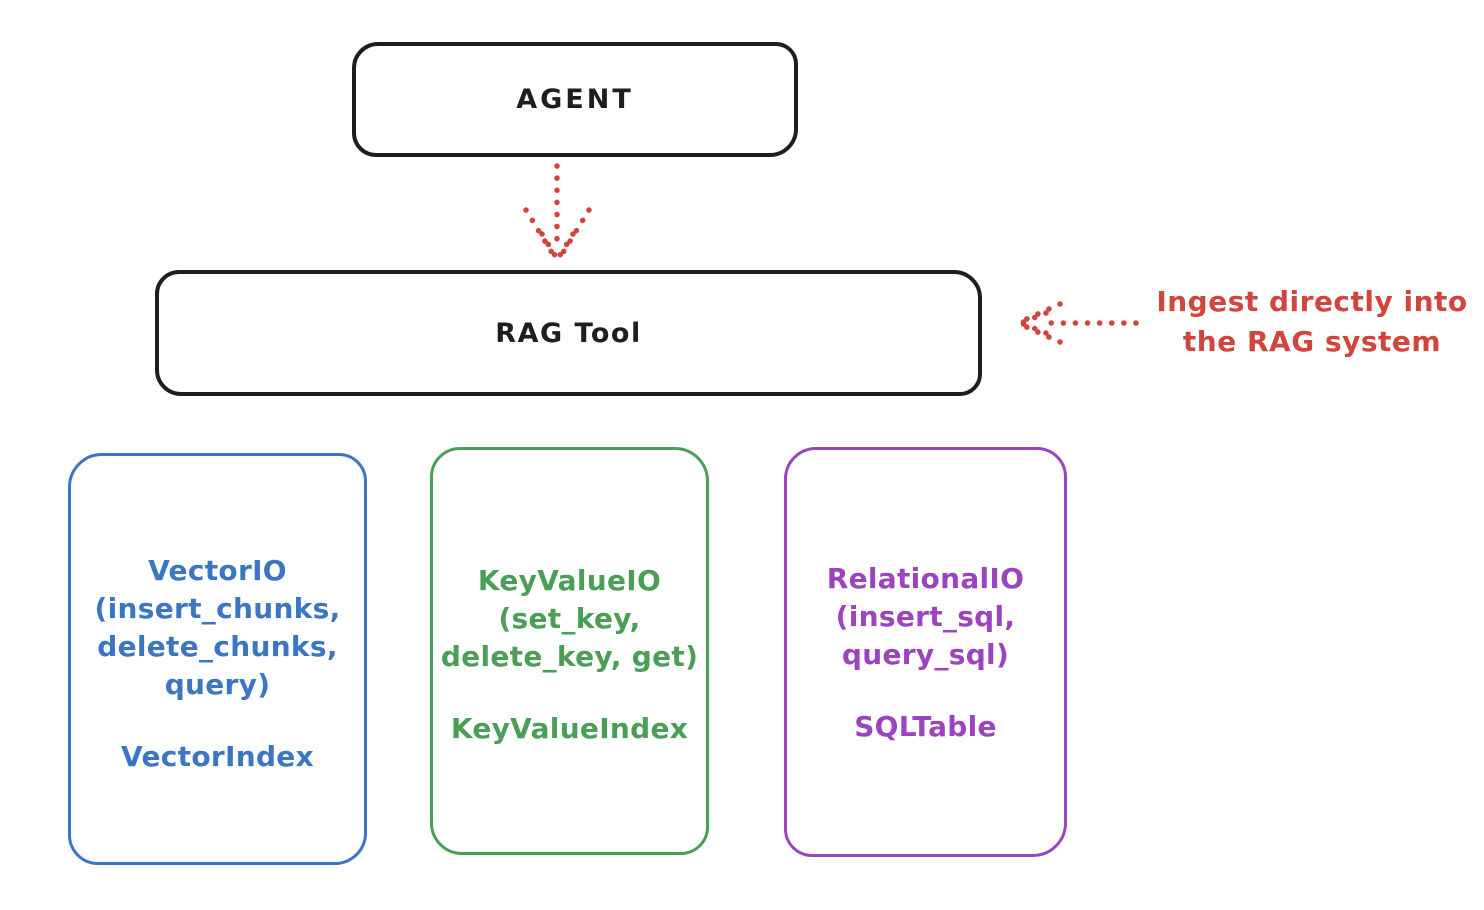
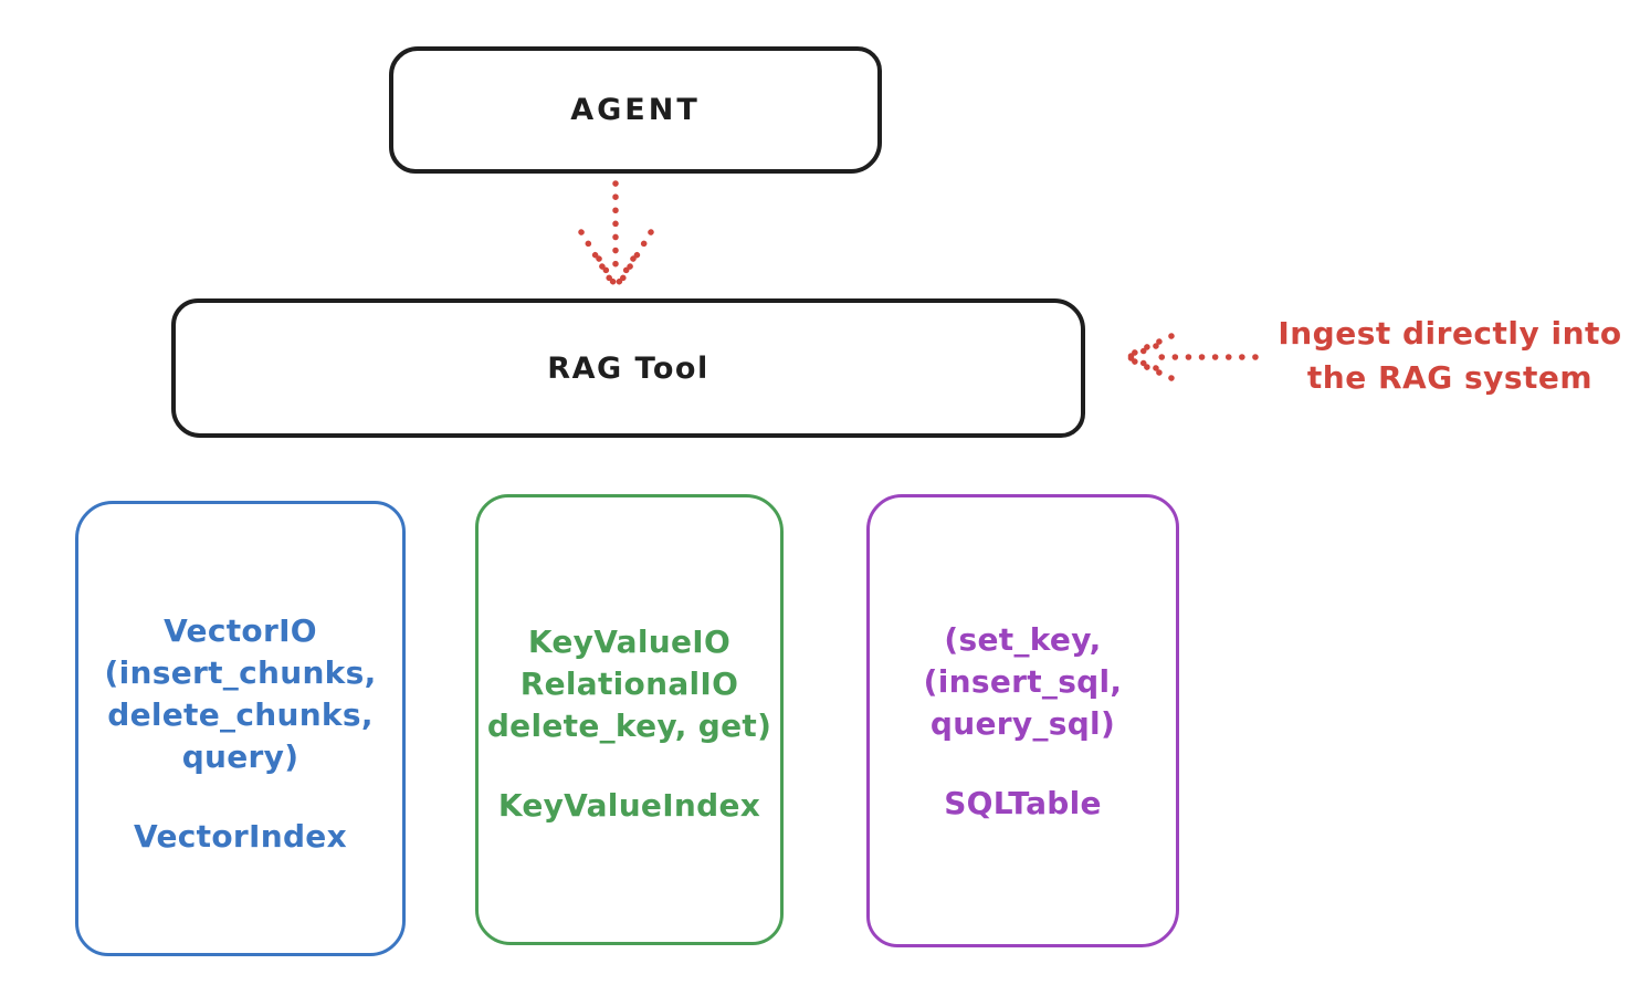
  AGENT
  RAG Tool
  Ingest directly into
  the RAG system
  VectorIO
  (insert_chunks,
  delete_chunks,
  query)
  VectorIndex
  KeyValueIO
- (set_key,
+ RelationalIO
  delete_key, get)
  KeyValueIndex
- RelationalIO
+ (set_key,
  (insert_sql,
  query_sql)
  SQLTable
